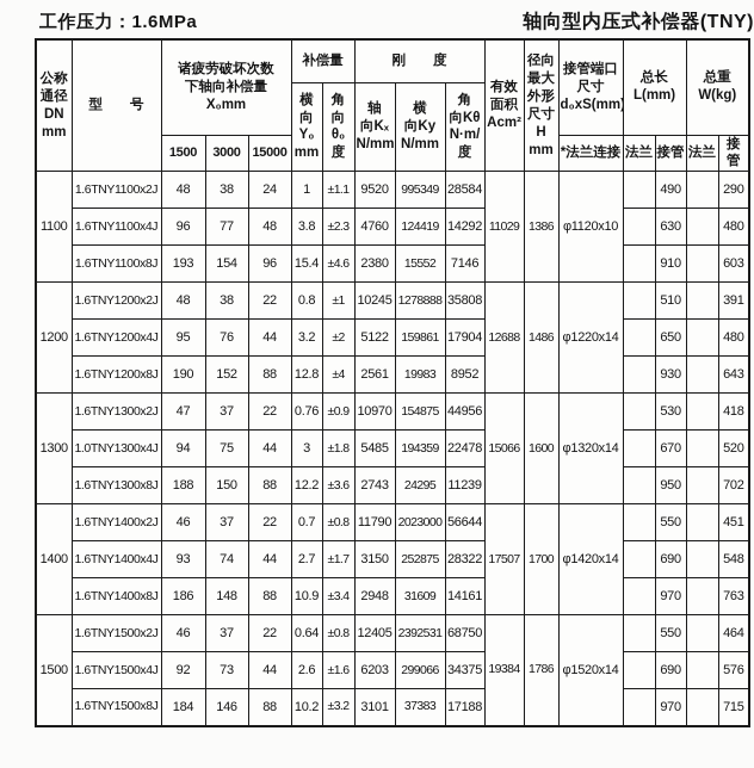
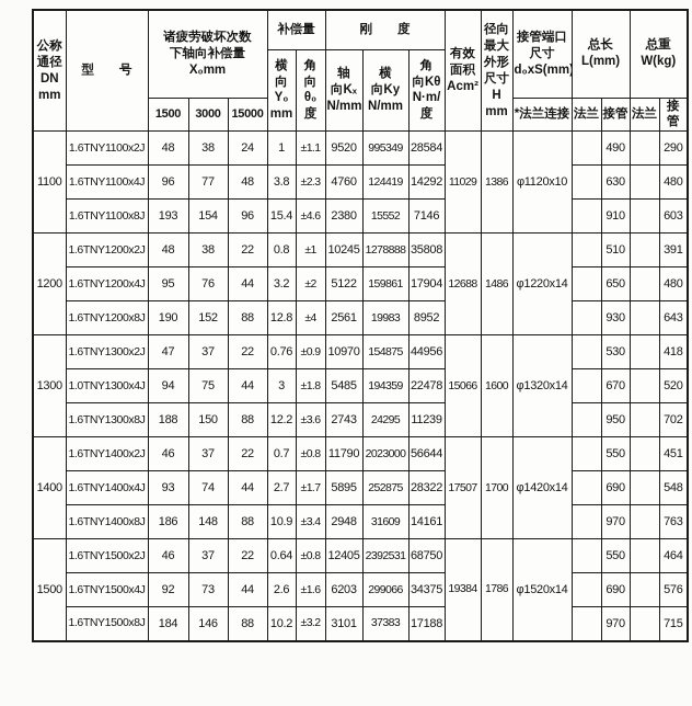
- 工作压力：1.6MPa
- 轴向型内压式补偿器(TNY)
  公称 通径 DN mm	型 号	诸疲劳破坏次数 下轴向补偿量 X₀mm	补偿量	刚 度	有效 面积 Acm²	径向 最大 外形 尺寸 H mm	接管端口 尺寸 d₀xS(mm)	总长 L(mm)	总重 W(kg)
  横 向 Y₀ mm	角 向 θ₀ 度	轴 向Kₓ N/mm	横 向Ky N/mm	角 向Kθ N·m/度
  1500	3000	15000	*法兰连接	法兰	接管	法兰	接管
  1100	1.6TNY1100x2J	48	38	24	1	±1.1	9520	995349	28584	11029	1386	φ1120x10		490		290
  1.6TNY1100x4J	96	77	48	3.8	±2.3	4760	124419	14292		630		480
  1.6TNY1100x8J	193	154	96	15.4	±4.6	2380	15552	7146		910		603
  1200	1.6TNY1200x2J	48	38	22	0.8	±1	10245	1278888	35808	12688	1486	φ1220x14		510		391
  1.6TNY1200x4J	95	76	44	3.2	±2	5122	159861	17904		650		480
  1.6TNY1200x8J	190	152	88	12.8	±4	2561	19983	8952		930		643
  1300	1.6TNY1300x2J	47	37	22	0.76	±0.9	10970	154875	44956	15066	1600	φ1320x14		530		418
  1.0TNY1300x4J	94	75	44	3	±1.8	5485	194359	22478		670		520
  1.6TNY1300x8J	188	150	88	12.2	±3.6	2743	24295	11239		950		702
  1400	1.6TNY1400x2J	46	37	22	0.7	±0.8	11790	2023000	56644	17507	1700	φ1420x14		550		451
- 1.6TNY1400x4J	93	74	44	2.7	±1.7	3150	252875	28322		690		548
+ 1.6TNY1400x4J	93	74	44	2.7	±1.7	5895	252875	28322		690		548
  1.6TNY1400x8J	186	148	88	10.9	±3.4	2948	31609	14161		970		763
  1500	1.6TNY1500x2J	46	37	22	0.64	±0.8	12405	2392531	68750	19384	1786	φ1520x14		550		464
  1.6TNY1500x4J	92	73	44	2.6	±1.6	6203	299066	34375		690		576
  1.6TNY1500x8J	184	146	88	10.2	±3.2	3101	37383	17188		970		715
